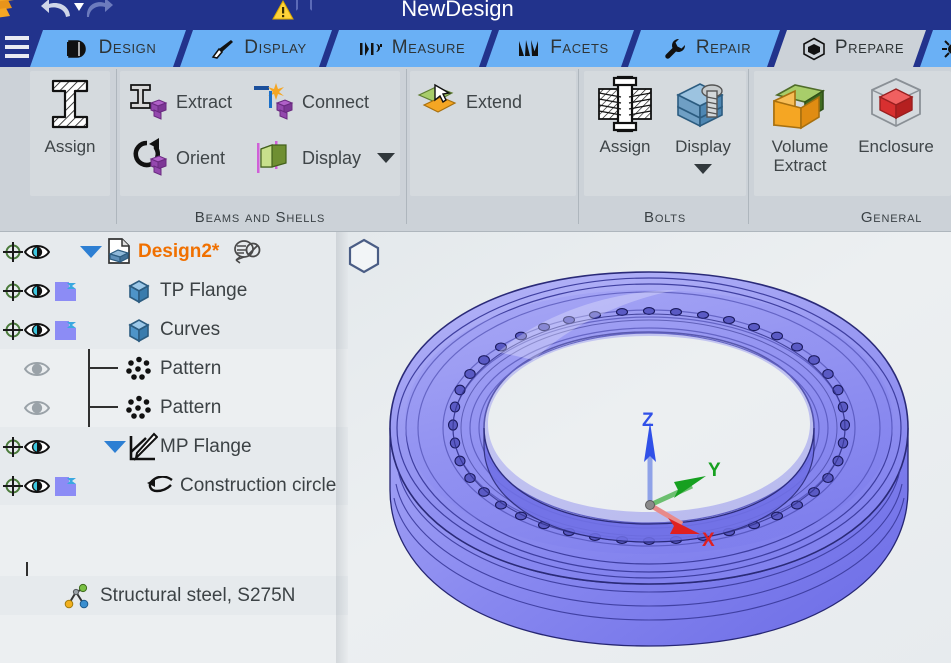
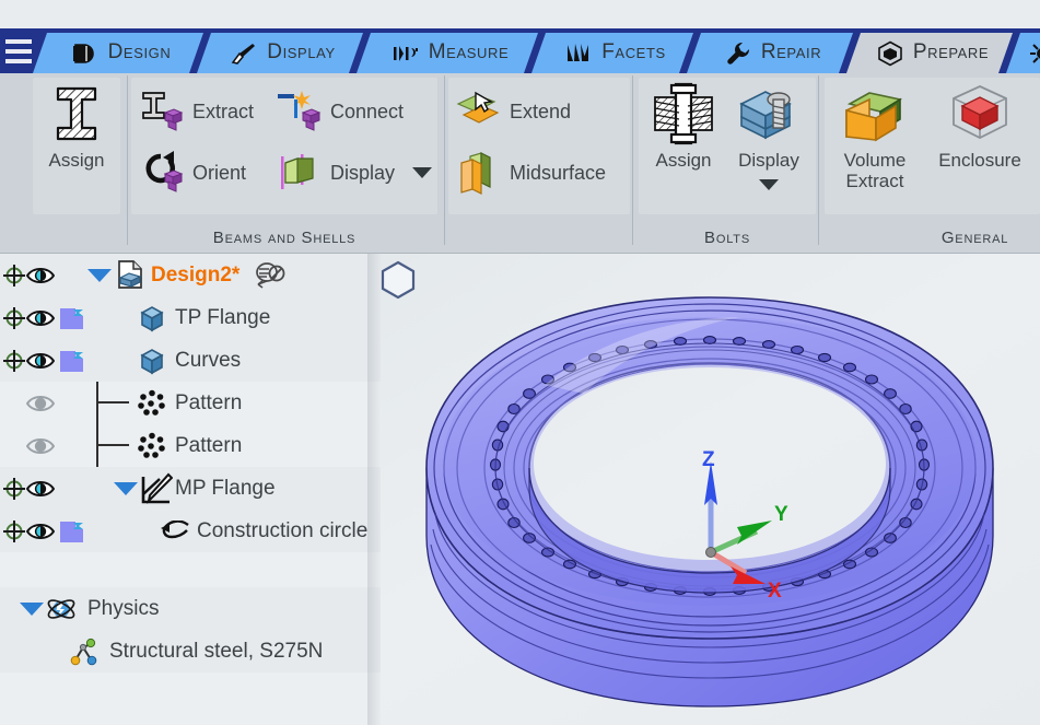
- NewDesign
  Design
  Display
  Measure
  Facets
  Repair
  Prepare
  Assign
  Extract
  Connect
  Orient
  Display
  Extend
+ Midsurface
  Beams and Shells
  Assign
  Display
  Bolts
  Volume
  Extract
  Enclosure
  General
  Design2*
  TP Flange
  Curves
  Pattern
  Pattern
  MP Flange
  Construction circle
+ Physics
  Structural steel, S275N
  Z
  Y
  X
